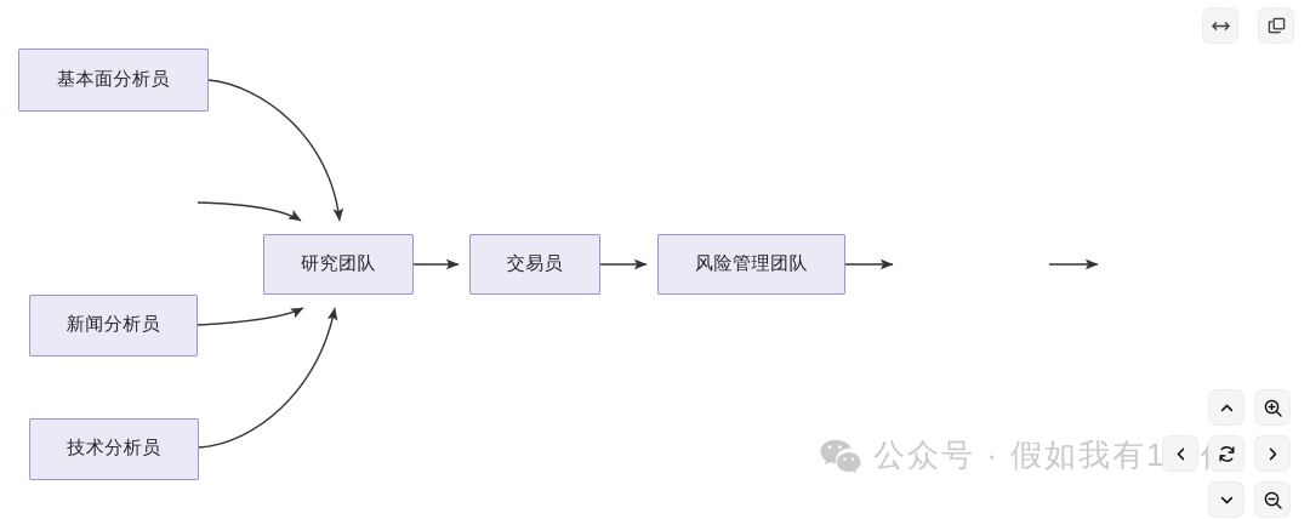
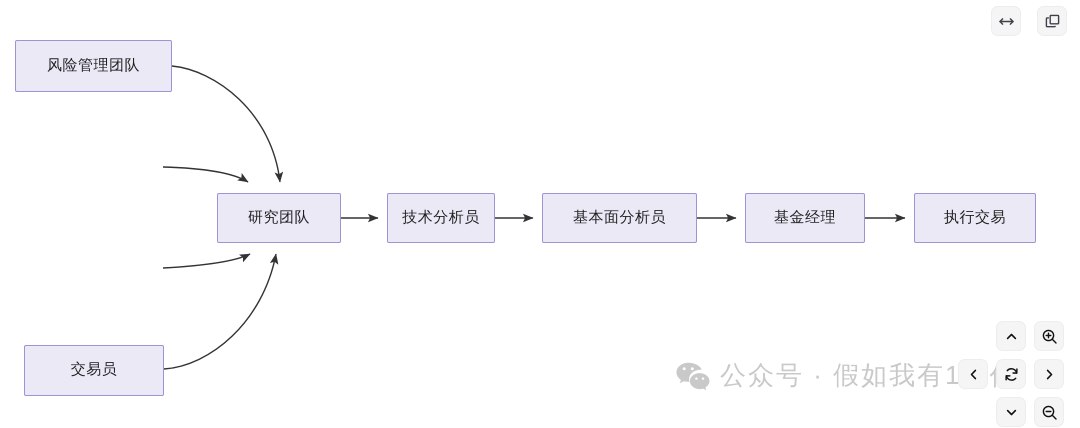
- 基本面分析员
+ 风险管理团队
- 新闻分析员
- 技术分析员
+ 交易员
  研究团队
- 交易员
+ 技术分析员
- 风险管理团队
+ 基本面分析员
+ 基金经理
+ 执行交易
  公众号 · 假如我有1
